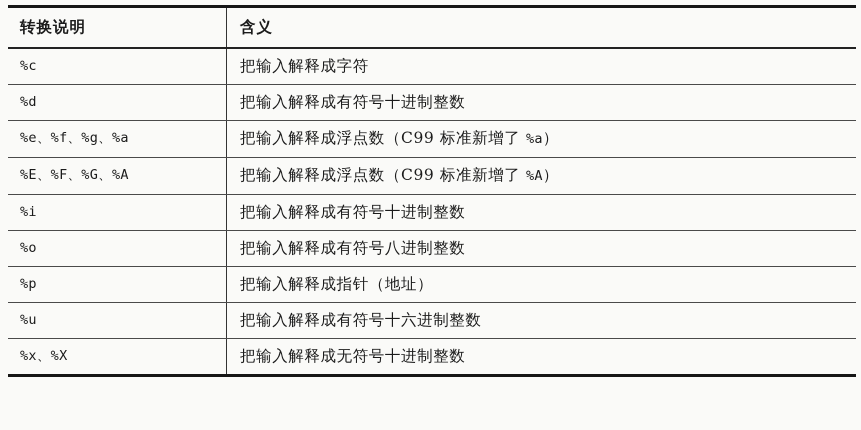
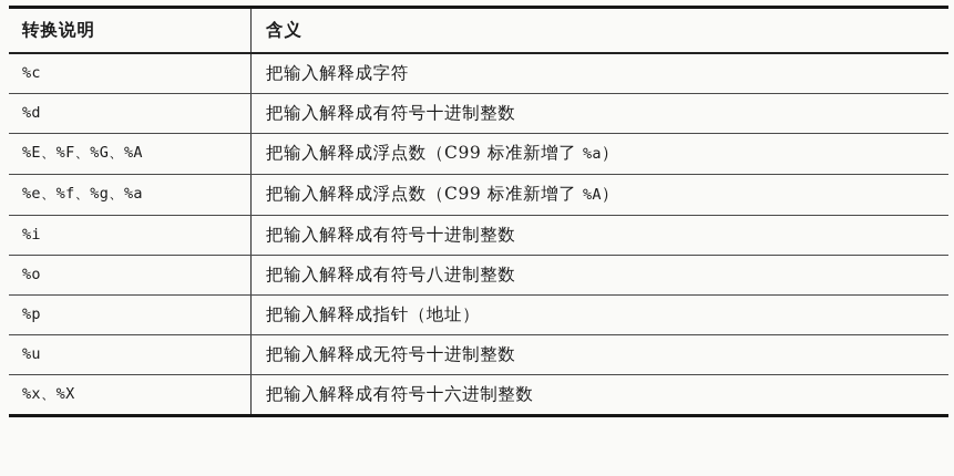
  转换说明
  含义
  %c
  把输入解释成字符
  %d
  把输入解释成有符号十进制整数
- %e、%f、%g、%a
+ %E、%F、%G、%A
  把输入解释成浮点数（C99 标准新增了 %a）
- %E、%F、%G、%A
+ %e、%f、%g、%a
  把输入解释成浮点数（C99 标准新增了 %A）
  %i
  把输入解释成有符号十进制整数
  %o
  把输入解释成有符号八进制整数
  %p
  把输入解释成指针（地址）
  %u
- 把输入解释成有符号十六进制整数
+ 把输入解释成无符号十进制整数
  %x、%X
- 把输入解释成无符号十进制整数
+ 把输入解释成有符号十六进制整数
